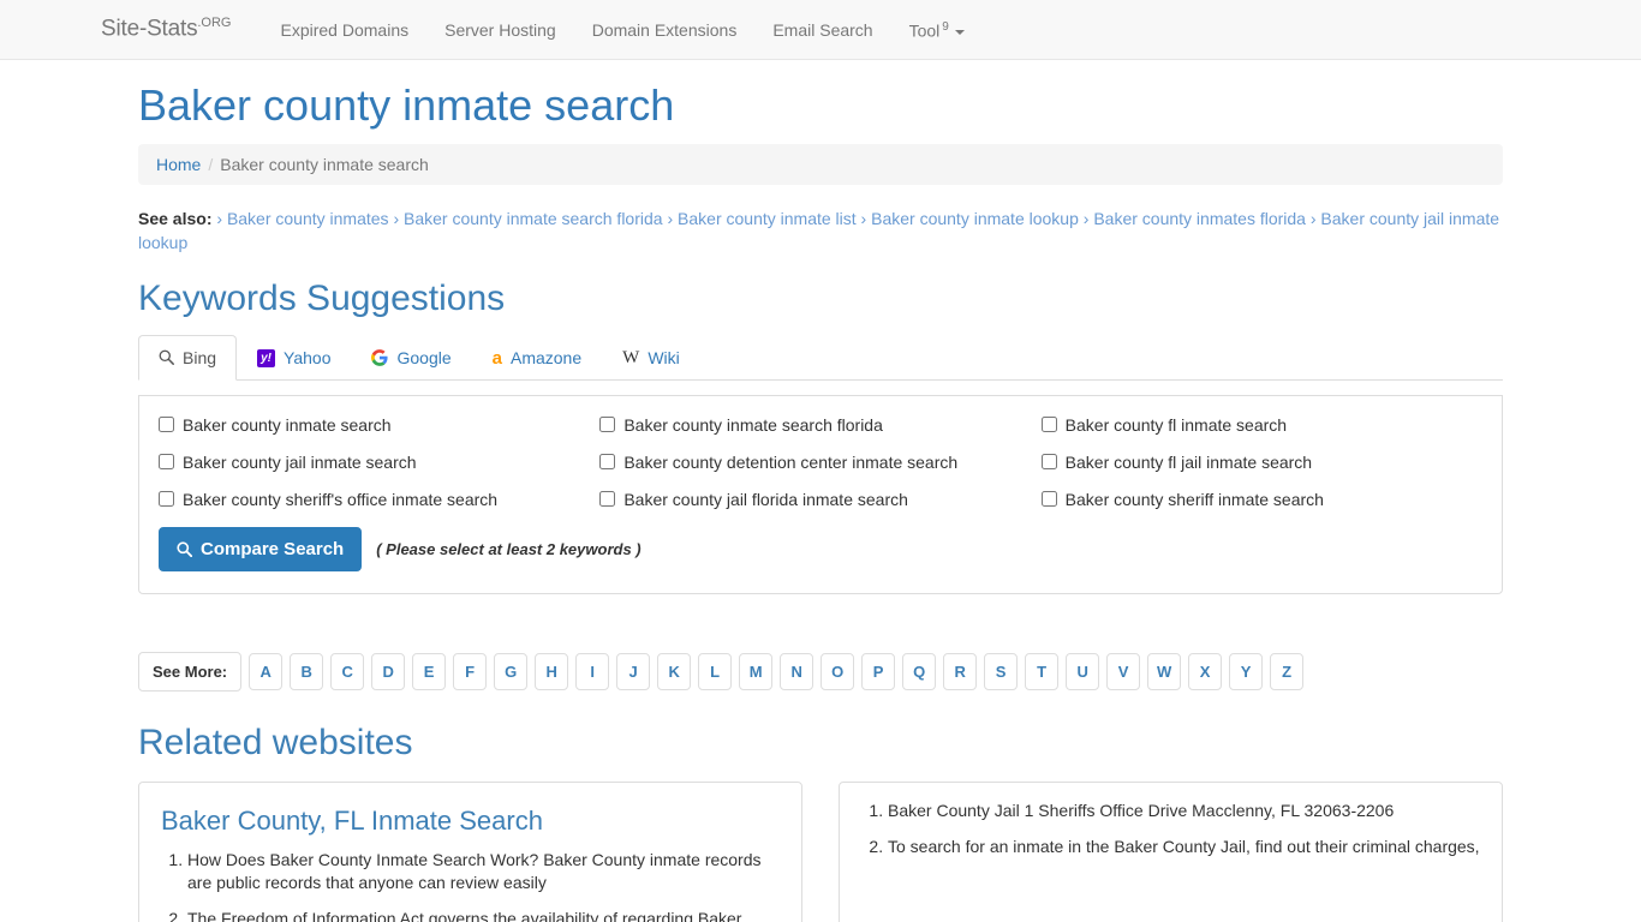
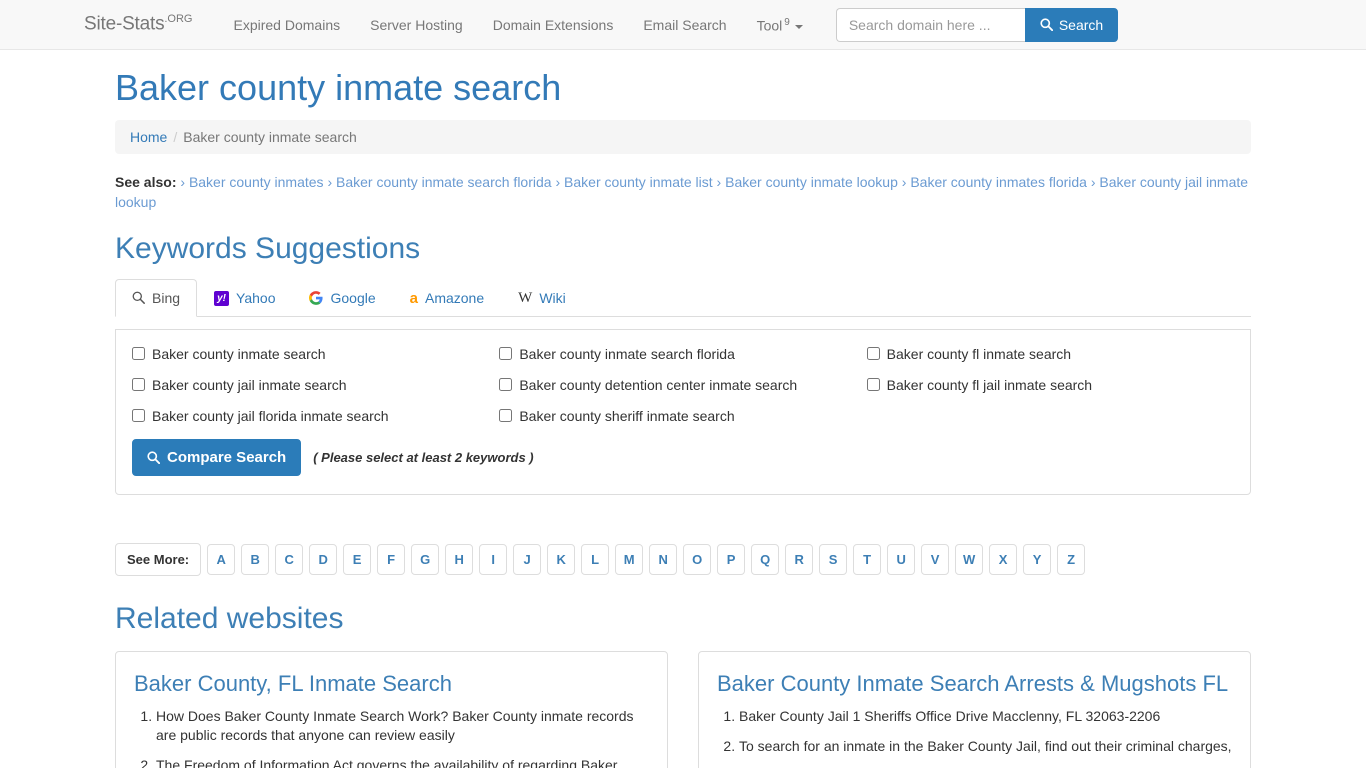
  Site-Stats.ORG
  Expired Domains
  Server Hosting
  Domain Extensions
  Email Search
  Tool 9
+ Search domain here ...
+ Search
  Baker county inmate search
  Home
  /
  Baker county inmate search
  See also: › Baker county inmates › Baker county inmate search florida › Baker county inmate list › Baker county inmate lookup › Baker county inmates florida › Baker county jail inmate lookup
  Keywords Suggestions
  Bing
  y!
  Yahoo
  Google
  a
  Amazone
  W
  Wiki
  Baker county inmate search
  Baker county inmate search florida
  Baker county fl inmate search
  Baker county jail inmate search
  Baker county detention center inmate search
  Baker county fl jail inmate search
- Baker county sheriff's office inmate search
  Baker county jail florida inmate search
  Baker county sheriff inmate search
  Compare Search
  ( Please select at least 2 keywords )
  See More:
  A
  B
  C
  D
  E
  F
  G
  H
  I
  J
  K
  L
  M
  N
  O
  P
  Q
  R
  S
  T
  U
  V
  W
  X
  Y
  Z
  Related websites
  Baker County, FL Inmate Search
  How Does Baker County Inmate Search Work? Baker County inmate records are public records that anyone can review easily
  The Freedom of Information Act governs the availability of regarding Baker
+ Baker County Inmate Search Arrests & Mugshots FL
  Baker County Jail 1 Sheriffs Office Drive Macclenny, FL 32063-2206
  To search for an inmate in the Baker County Jail, find out their criminal charges,
